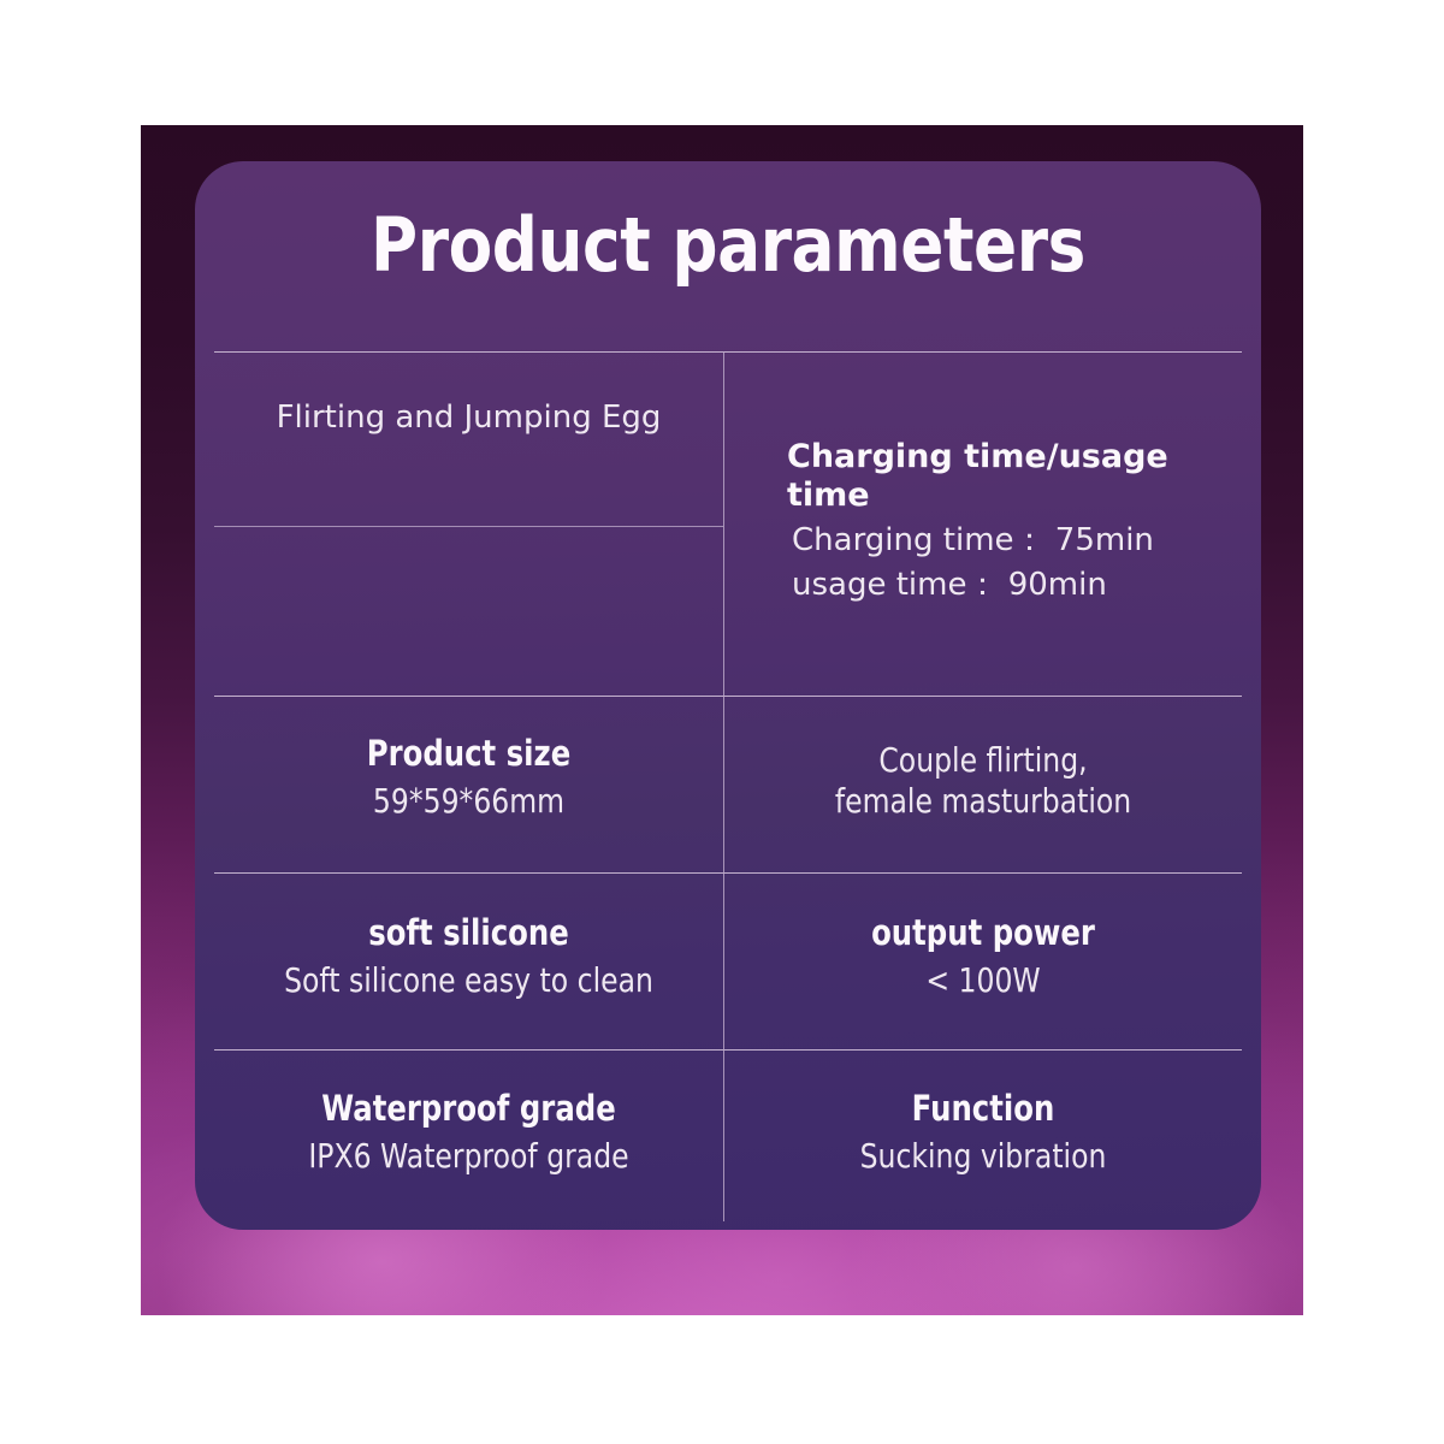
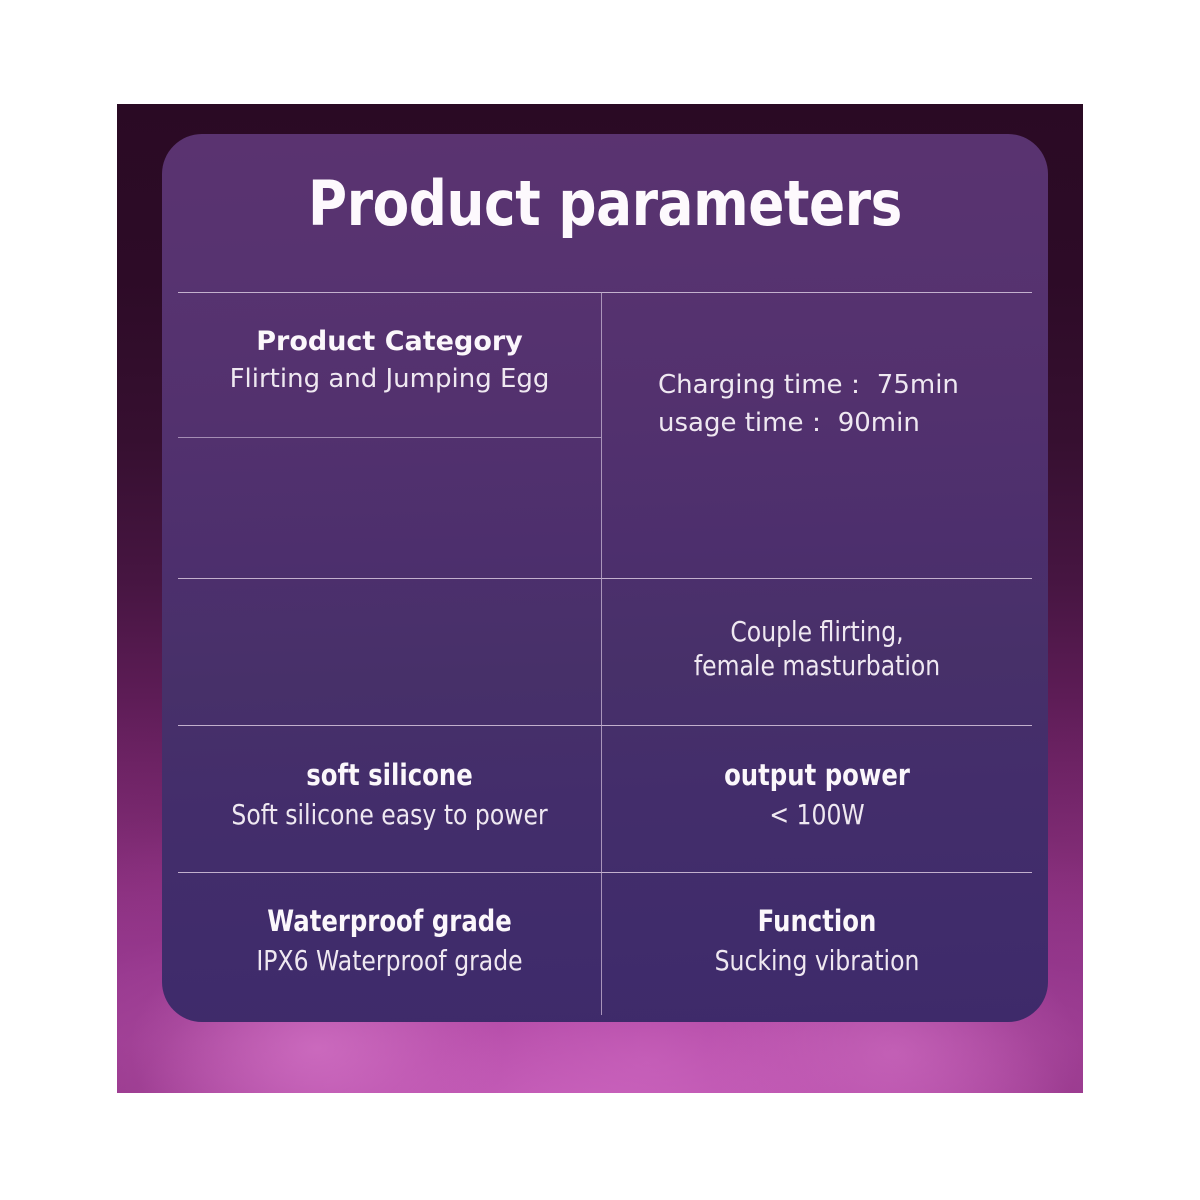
  Product parameters
+ Product Category
  Flirting and Jumping Egg
- Charging time/usage time
  Charging time： 75min
  usage time： 90min
- Product size
- 59*59*66mm
  Couple flirting,
  female masturbation
  soft silicone
- Soft silicone easy to clean
+ Soft silicone easy to power
  output power
  < 100W
  Waterproof grade
  IPX6 Waterproof grade
  Function
  Sucking vibration
